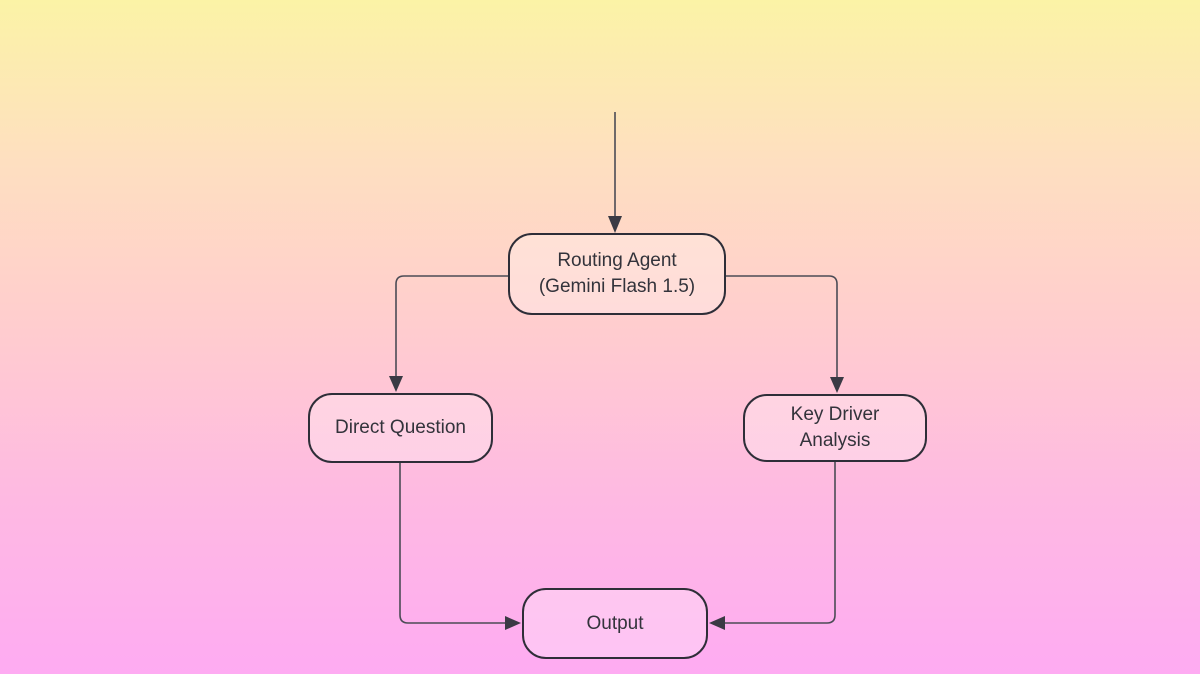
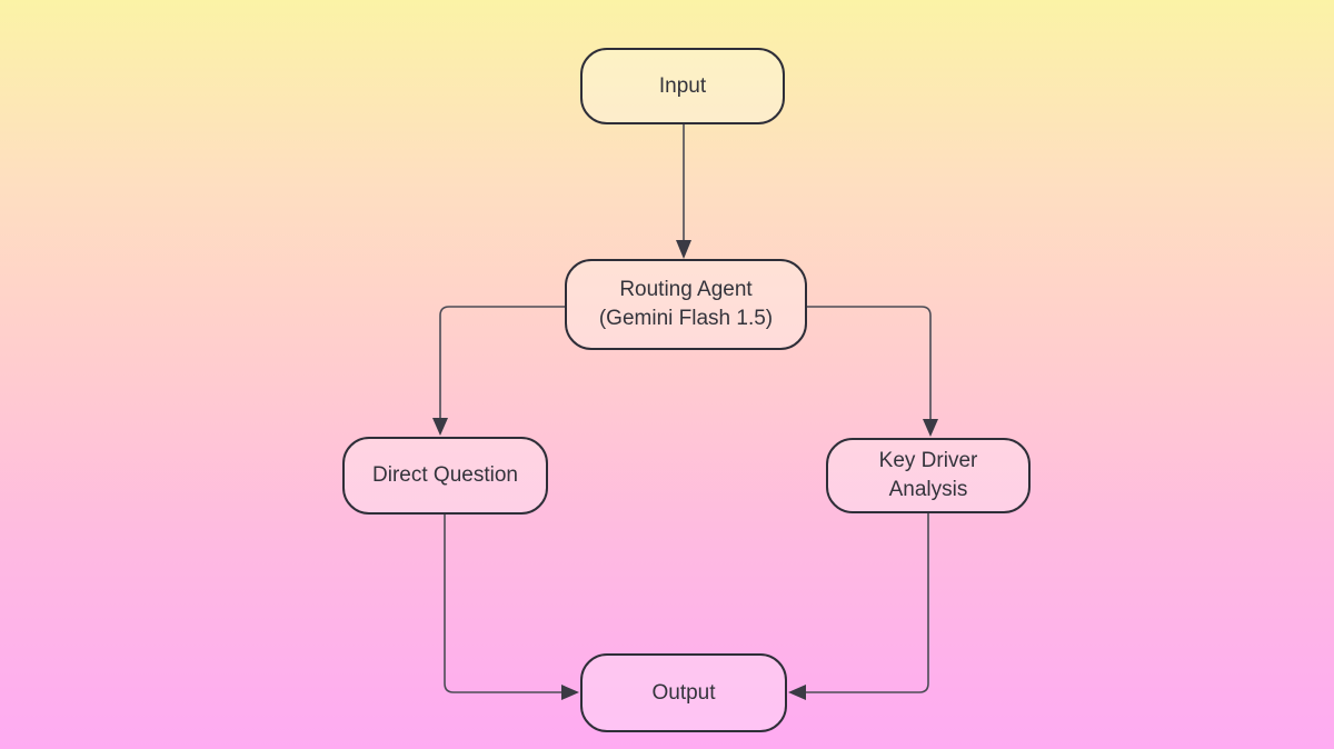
+ Input
  Routing Agent
  (Gemini Flash 1.5)
  Direct Question
  Key Driver
  Analysis
  Output
